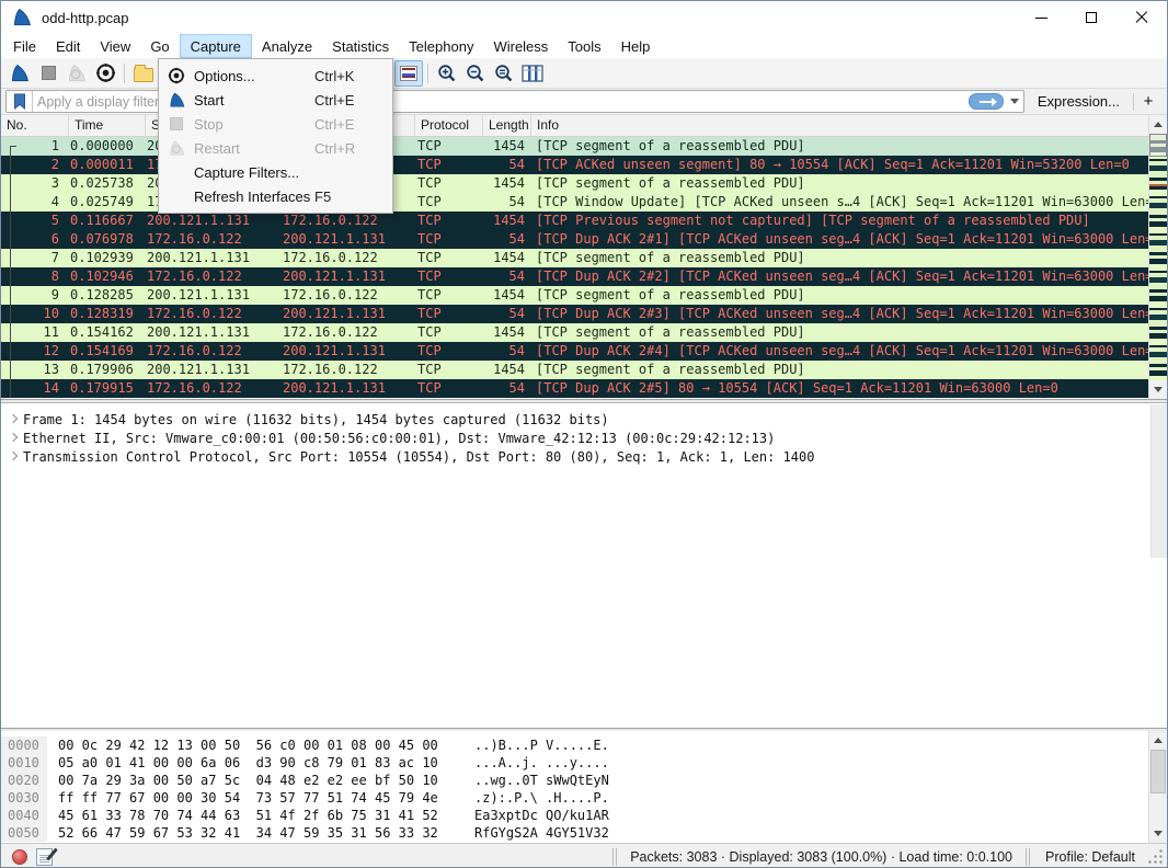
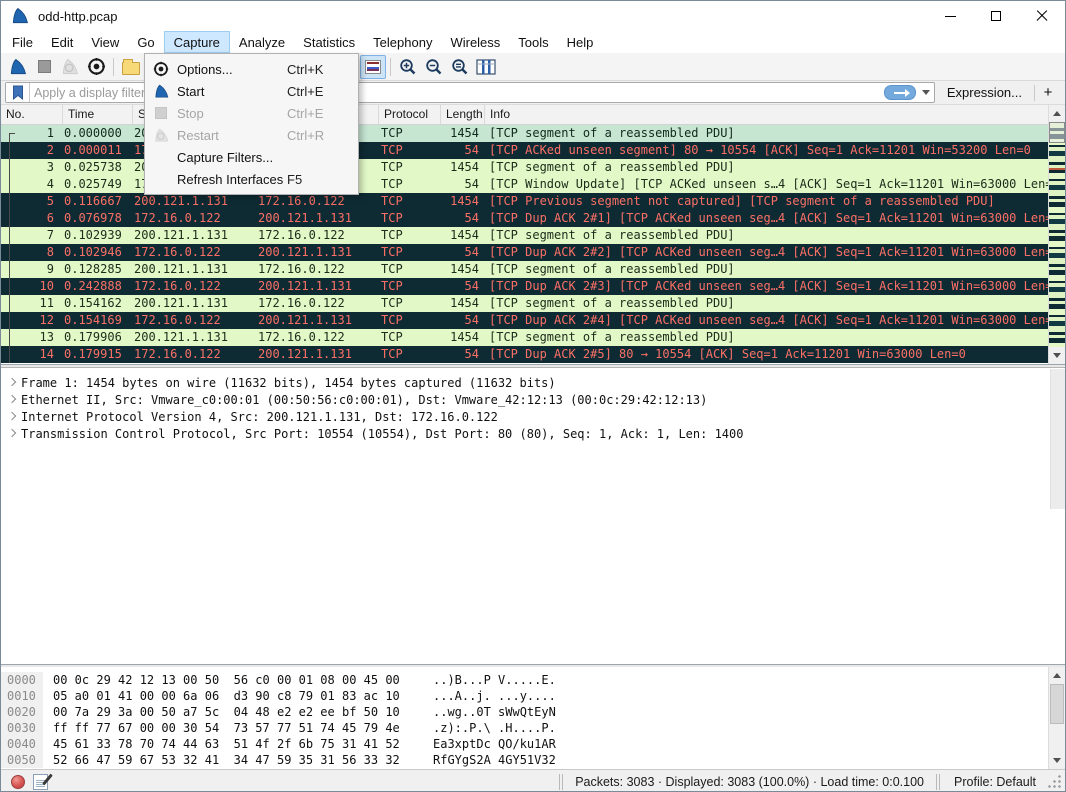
  odd-http.pcap
  File
  Edit
  View
  Go
  Capture
  Analyze
  Statistics
  Telephony
  Wireless
  Tools
  Help
  Expression...
  +
  No.
  Time
  Protocol
  Length
  Info
  1
  0.000000
  TCP
  1454
  [TCP segment of a reassembled PDU]
  2
  0.000011
  TCP
  54
  [TCP ACKed unseen segment] 80 → 10554 [ACK] Seq=1 Ack=11201 Win=53200 Len=0
  3
  0.025738
  TCP
  1454
  [TCP segment of a reassembled PDU]
  4
  0.025749
  TCP
  54
  [TCP Window Update] [TCP ACKed unseen s…4 [ACK] Seq=1 Ack=11201 Win=63000 Len
  5
  0.116667
  200.121.1.131
  172.16.0.122
  TCP
  1454
  [TCP Previous segment not captured] [TCP segment of a reassembled PDU]
  6
  0.076978
  172.16.0.122
  200.121.1.131
  TCP
  54
  [TCP Dup ACK 2#1] [TCP ACKed unseen seg…4 [ACK] Seq=1 Ack=11201 Win=63000 Len
  7
  0.102939
  200.121.1.131
  172.16.0.122
  TCP
  1454
  [TCP segment of a reassembled PDU]
  8
  0.102946
  172.16.0.122
  200.121.1.131
  TCP
  54
  [TCP Dup ACK 2#2] [TCP ACKed unseen seg…4 [ACK] Seq=1 Ack=11201 Win=63000 Len
  9
  0.128285
  200.121.1.131
  172.16.0.122
  TCP
  1454
  [TCP segment of a reassembled PDU]
  10
- 0.128319
+ 0.242888
  172.16.0.122
  200.121.1.131
  TCP
  54
  [TCP Dup ACK 2#3] [TCP ACKed unseen seg…4 [ACK] Seq=1 Ack=11201 Win=63000 Len
  11
  0.154162
  200.121.1.131
  172.16.0.122
  TCP
  1454
  [TCP segment of a reassembled PDU]
  12
  0.154169
  172.16.0.122
  200.121.1.131
  TCP
  54
  [TCP Dup ACK 2#4] [TCP ACKed unseen seg…4 [ACK] Seq=1 Ack=11201 Win=63000 Len
  13
  0.179906
  200.121.1.131
  172.16.0.122
  TCP
  1454
  [TCP segment of a reassembled PDU]
  14
  0.179915
  172.16.0.122
  200.121.1.131
  TCP
  54
  [TCP Dup ACK 2#5] 80 → 10554 [ACK] Seq=1 Ack=11201 Win=63000 Len=0
  Frame 1: 1454 bytes on wire (11632 bits), 1454 bytes captured (11632 bits)
  Ethernet II, Src: Vmware_c0:00:01 (00:50:56:c0:00:01), Dst: Vmware_42:12:13 (00:0c:29:42:12:13)
+ Internet Protocol Version 4, Src: 200.121.1.131, Dst: 172.16.0.122
  Transmission Control Protocol, Src Port: 10554 (10554), Dst Port: 80 (80), Seq: 1, Ack: 1, Len: 1400
  0000
  00 0c 29 42 12 13 00 50 56 c0 00 01 08 00 45 00
  ..)B...P V.....E.
  0010
  05 a0 01 41 00 00 6a 06 d3 90 c8 79 01 83 ac 10
  ...A..j. ...y....
  0020
  00 7a 29 3a 00 50 a7 5c 04 48 e2 e2 ee bf 50 10
  ..wg..0T sWwQtEyN
  0030
  ff ff 77 67 00 00 30 54 73 57 77 51 74 45 79 4e
  .z):.P.\ .H....P.
  0040
  45 61 33 78 70 74 44 63 51 4f 2f 6b 75 31 41 52
  Ea3xptDc QO/ku1AR
  0050
  52 66 47 59 67 53 32 41 34 47 59 35 31 56 33 32
  RfGYgS2A 4GY51V32
  Packets: 3083 · Displayed: 3083 (100.0%) · Load time: 0:0.100
  Profile: Default
  Options...
  Ctrl+K
  Start
  Ctrl+E
  Stop
  Ctrl+E
  Restart
  Ctrl+R
  Capture Filters...
  Refresh Interfaces
  F5
